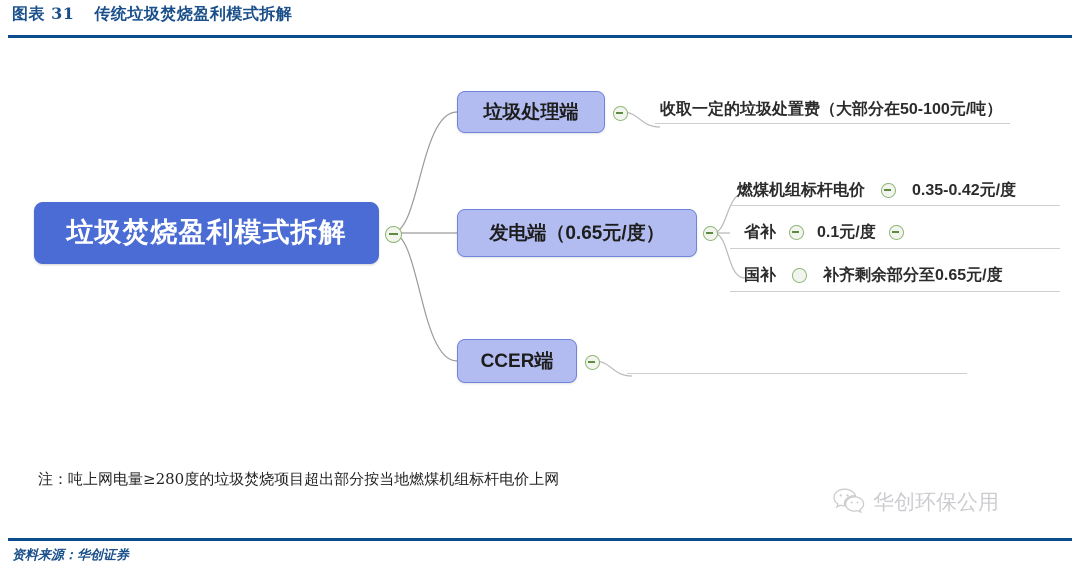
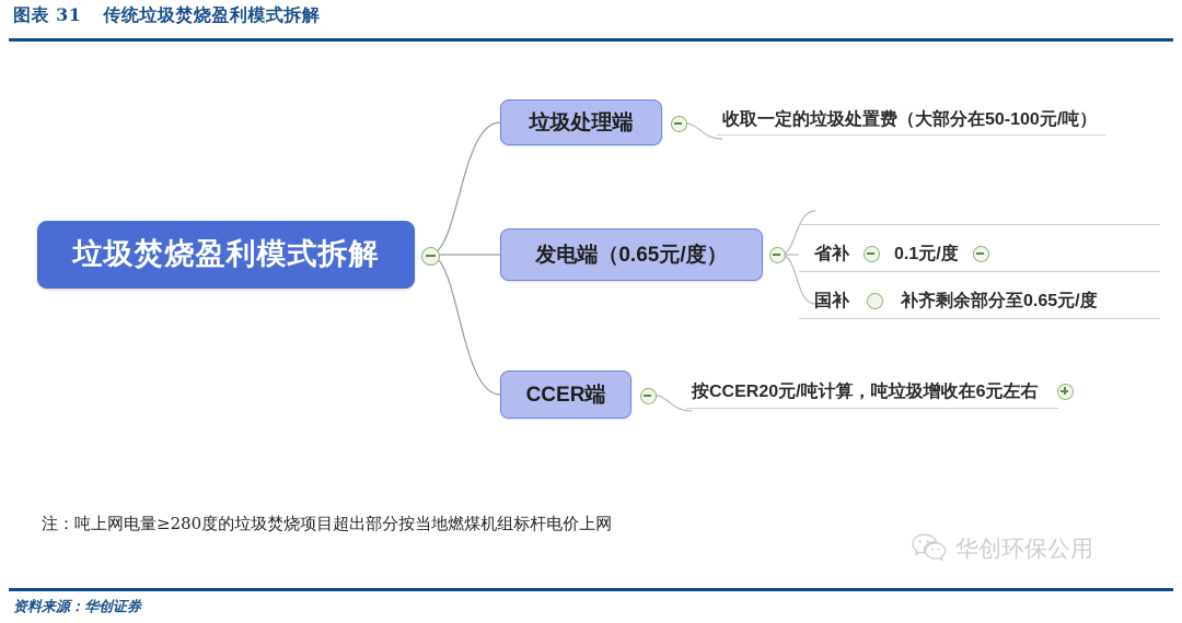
  图表 31 传统垃圾焚烧盈利模式拆解
  垃圾焚烧盈利模式拆解
  垃圾处理端
  收取一定的垃圾处置费（大部分在50-100元/吨）
  发电端（0.65元/度）
- 燃煤机组标杆电价
- 0.35-0.42元/度
  省补
  0.1元/度
  国补
  补齐剩余部分至0.65元/度
  CCER端
+ 按CCER20元/吨计算，吨垃圾增收在6元左右
  注：吨上网电量≥280度的垃圾焚烧项目超出部分按当地燃煤机组标杆电价上网
  华创环保公用
  资料来源：华创证券
